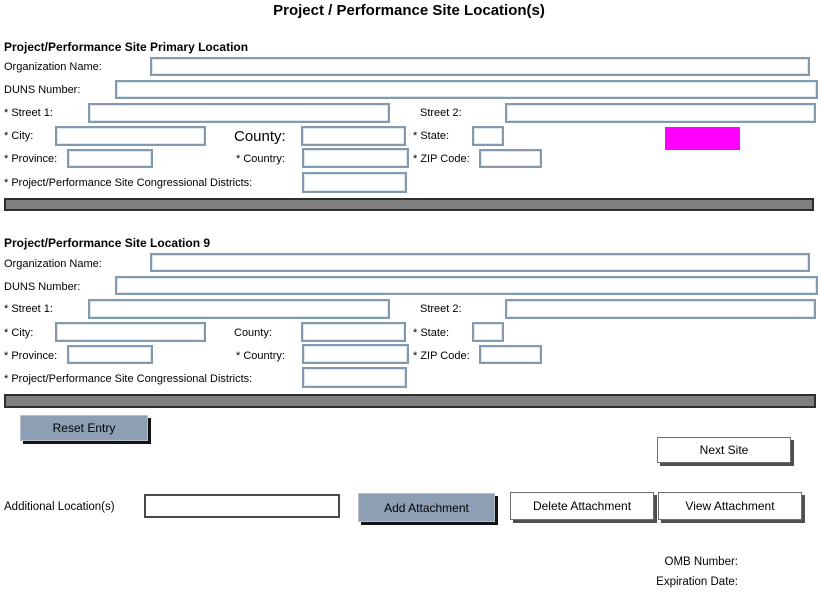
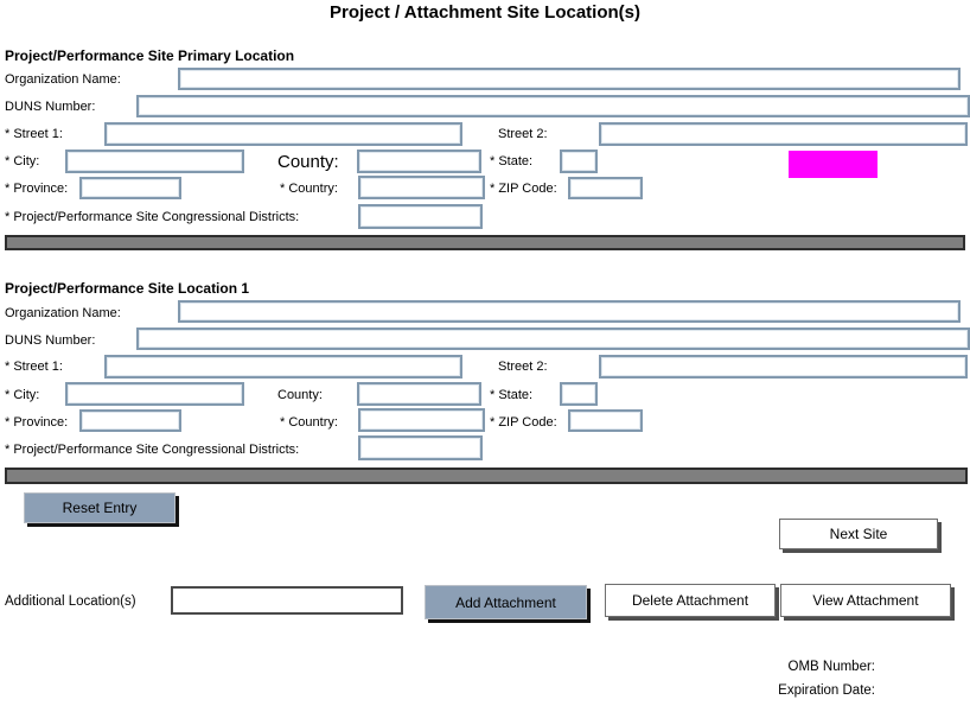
- Project / Performance Site Location(s)
+ Project / Attachment Site Location(s)
  Project/Performance Site Primary Location
  Organization Name:
  DUNS Number:
  * Street 1:
  Street 2:
  * City:
  County:
  * State:
  * Province:
  * Country:
  * ZIP Code:
  * Project/Performance Site Congressional Districts:
- Project/Performance Site Location 9
+ Project/Performance Site Location 1
  Organization Name:
  DUNS Number:
  * Street 1:
  Street 2:
  * City:
  County:
  * State:
  * Province:
  * Country:
  * ZIP Code:
  * Project/Performance Site Congressional Districts:
  Reset Entry
  Next Site
  Additional Location(s)
  Add Attachment
  Delete Attachment
  View Attachment
  OMB Number:
  Expiration Date:
